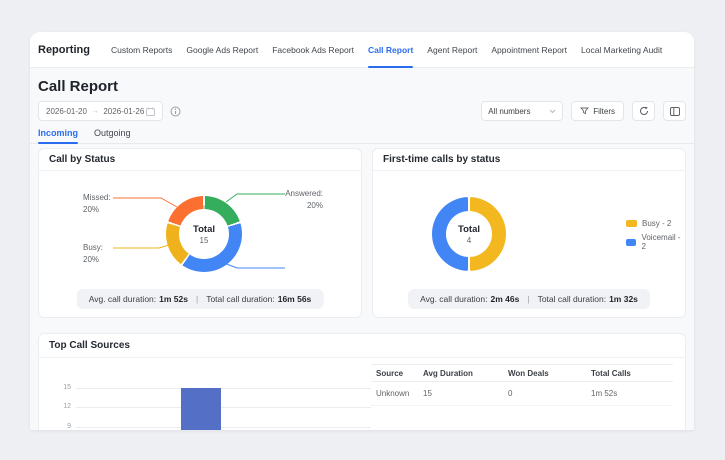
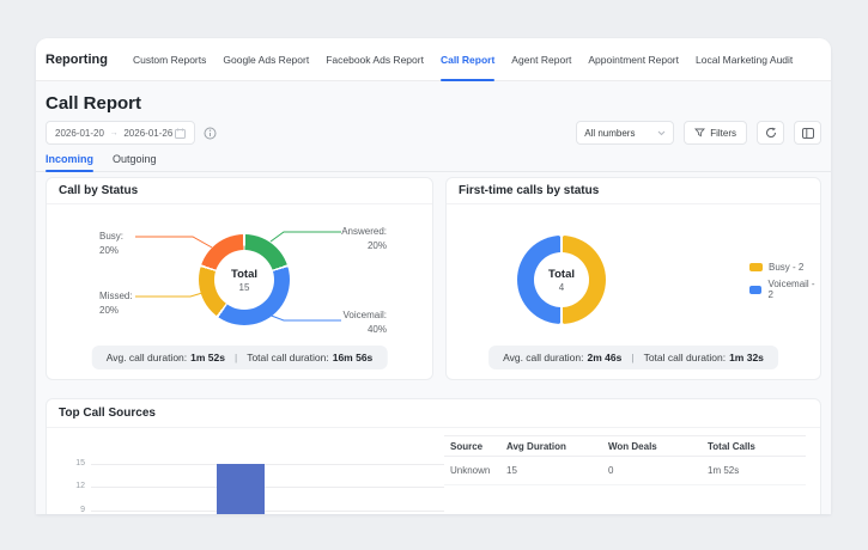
  Reporting
  Custom Reports
  Google Ads Report
  Facebook Ads Report
  Call Report
  Agent Report
  Appointment Report
  Local Marketing Audit
  Call Report
  2026-01-20
  2026-01-26
  All numbers
  Filters
  Incoming
  Outgoing
  Call by Status
  Total
  15
- Missed:
+ Busy:
  20%
- Busy:
+ Missed:
  20%
  Answered:
  20%
+ Voicemail:
+ 40%
  Avg. call duration:
  1m 52s
  |
  Total call duration:
  16m 56s
  First-time calls by status
  Total
  4
  Busy - 2
  Voicemail - 2
  Avg. call duration:
  2m 46s
  |
  Total call duration:
  1m 32s
  Top Call Sources
  Source
  Avg Duration
  Won Deals
  Total Calls
  Unknown
  15
  0
  1m 52s
